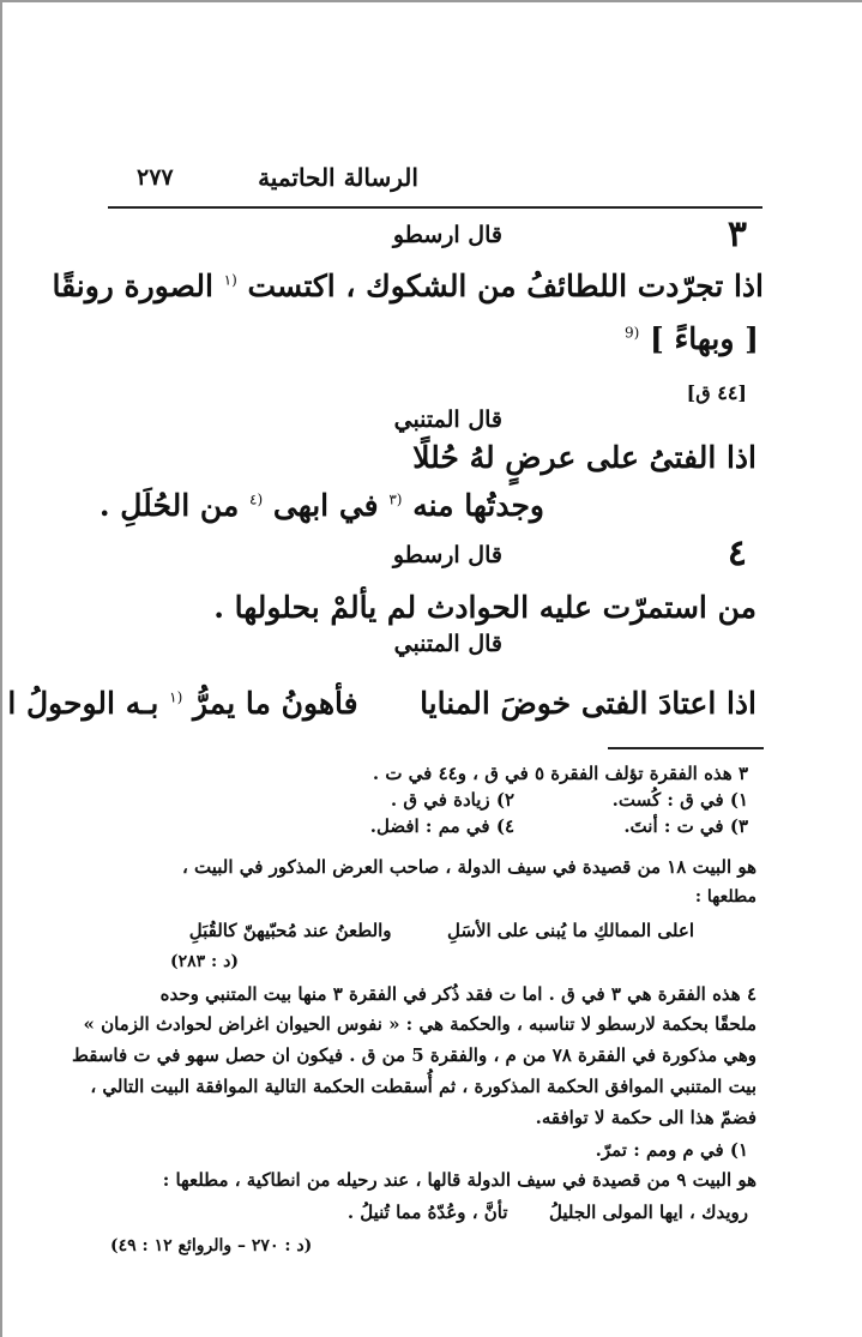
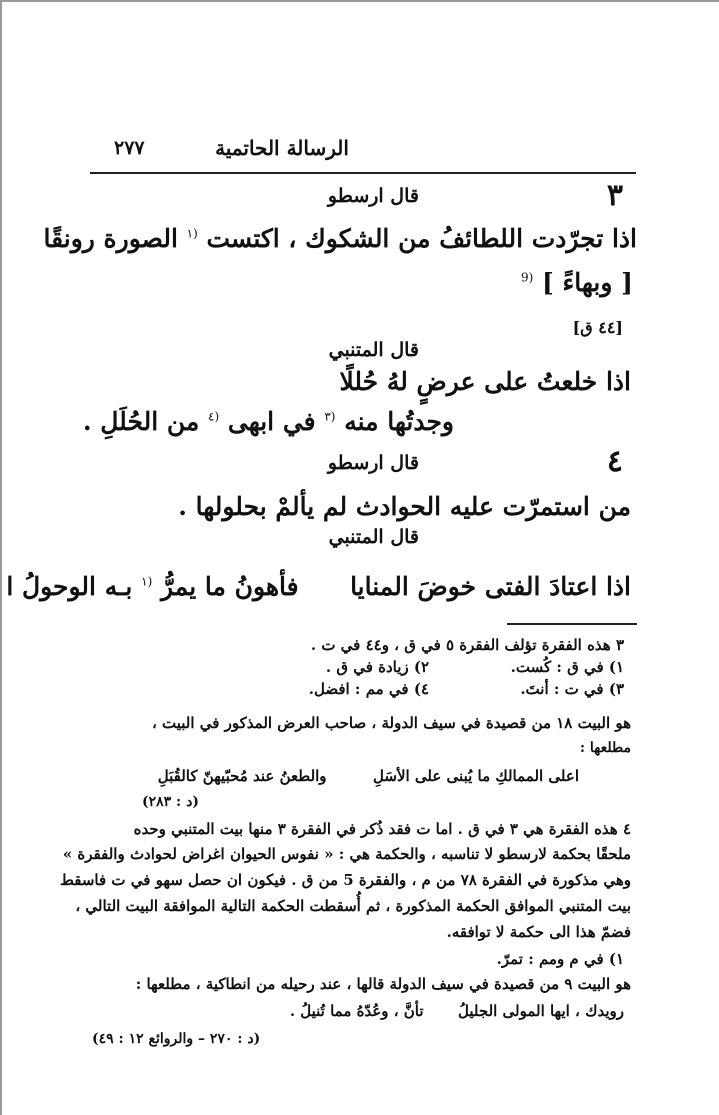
  ٢٧٧
  الرسالة الحاتمية
  ٣
  قال ارسطو
  اذا تجرّدت اللطائفُ من الشكوك ، اكتست (١ الصورة رونقًا
  [ وبهاءً ] (9
  [٤٤ ق]
  قال المتنبي
- اذا الفتىُ على عرضٍ لهُ حُللًا
+ اذا خلعتُ على عرضٍ لهُ حُللًا
  وجدتُها منه (٣ في ابهى (٤ من الحُلَلِ .
  ٤
  قال ارسطو
  من استمرّت عليه الحوادث لم يألمْ بحلولها .
  قال المتنبي
  اذا اعتادَ الفتى خوضَ المنايا فأهونُ ما يمرُّ (١ بـه الوحولُ ا
  ٣ هذه الفقرة تؤلف الفقرة ٥ في ق ، و٤٤ في ت .
  ١) في ق : كُست.
  ٢) زيادة في ق .
  ٣) في ت : أنتَ.
  ٤) في مم : افضل.
  هو البيت ١٨ من قصيدة في سيف الدولة ، صاحب العرض المذكور في البيت ،
  مطلعها :
  اعلى الممالكِ ما يُبنى على الأسَلِ والطعنُ عند مُحبّيهنّ كالقُبَلِ
  (د : ٢٨٣)
  ٤ هذه الفقرة هي ٣ في ق . اما ت فقد ذُكر في الفقرة ٣ منها بيت المتنبي وحده
- ملحقًا بحكمة لارسطو لا تناسبه ، والحكمة هي : « نفوس الحيوان اغراض لحوادث الزمان »
+ ملحقًا بحكمة لارسطو لا تناسبه ، والحكمة هي : « نفوس الحيوان اغراض لحوادث والفقرة »
  وهي مذكورة في الفقرة ٧٨ من م ، والفقرة 5 من ق . فيكون ان حصل سهو في ت فاسقط
  بيت المتنبي الموافق الحكمة المذكورة ، ثم أُسقطت الحكمة التالية الموافقة البيت التالي ،
  فضمّ هذا الى حكمة لا توافقه.
  ١) في م ومم : تمرّ.
  هو البيت ٩ من قصيدة في سيف الدولة قالها ، عند رحيله من انطاكية ، مطلعها :
  رويدك ، ايها المولى الجليلُ تأنَّ ، وعُدّهُ مما تُنيلُ .
  (د : ٢٧٠ – والروائع ١٢ : ٤٩)
